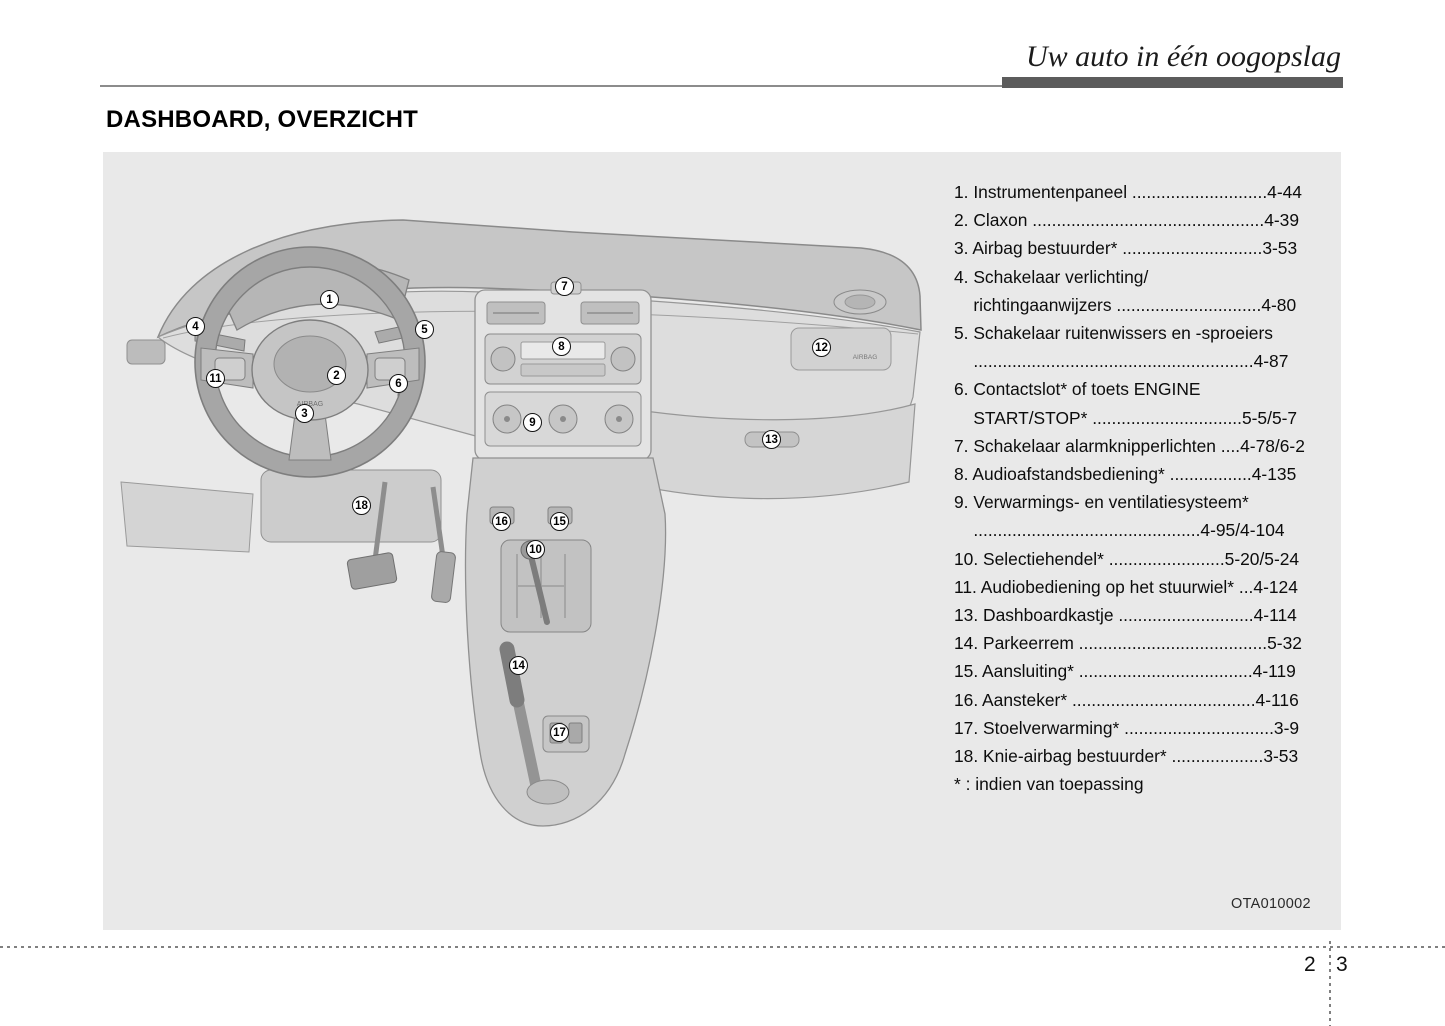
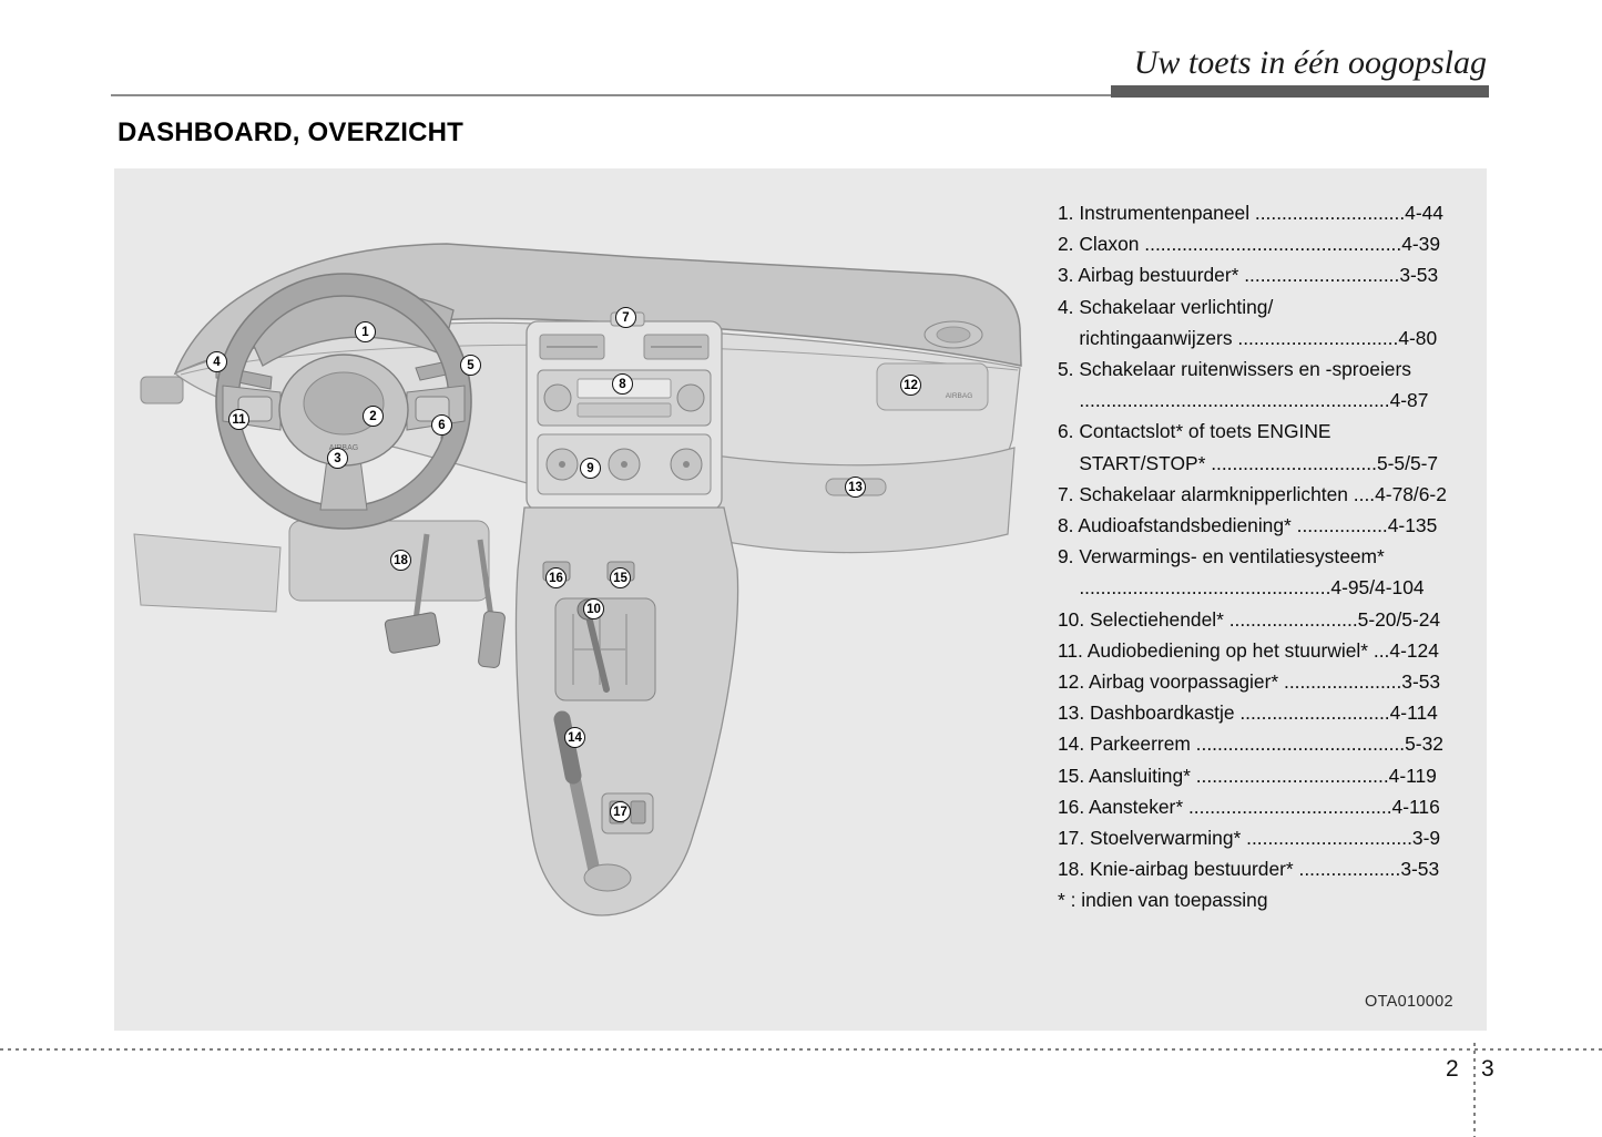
- Uw auto in één oogopslag
+ Uw toets in één oogopslag
  DASHBOARD, OVERZICHT
  1
  2
  3
  4
  5
  6
  7
  8
  9
  10
  11
  12
  13
  14
  15
  16
  17
  18
  1. Instrumentenpaneel ............................4-44
  2. Claxon ................................................4-39
  3. Airbag bestuurder* .............................3-53
  4. Schakelaar verlichting/
  richtingaanwijzers ..............................4-80
  5. Schakelaar ruitenwissers en -sproeiers
  ..........................................................4-87
  6. Contactslot* of toets ENGINE
  START/STOP* ...............................5-5/5-7
  7. Schakelaar alarmknipperlichten ....4-78/6-2
  8. Audioafstandsbediening* .................4-135
  9. Verwarmings- en ventilatiesysteem*
  ...............................................4-95/4-104
  10. Selectiehendel* ........................5-20/5-24
  11. Audiobediening op het stuurwiel* ...4-124
+ 12. Airbag voorpassagier* ......................3-53
  13. Dashboardkastje ............................4-114
  14. Parkeerrem .......................................5-32
  15. Aansluiting* ....................................4-119
  16. Aansteker* ......................................4-116
  17. Stoelverwarming* ...............................3-9
  18. Knie-airbag bestuurder* ...................3-53
  * : indien van toepassing
  OTA010002
  2
  3
